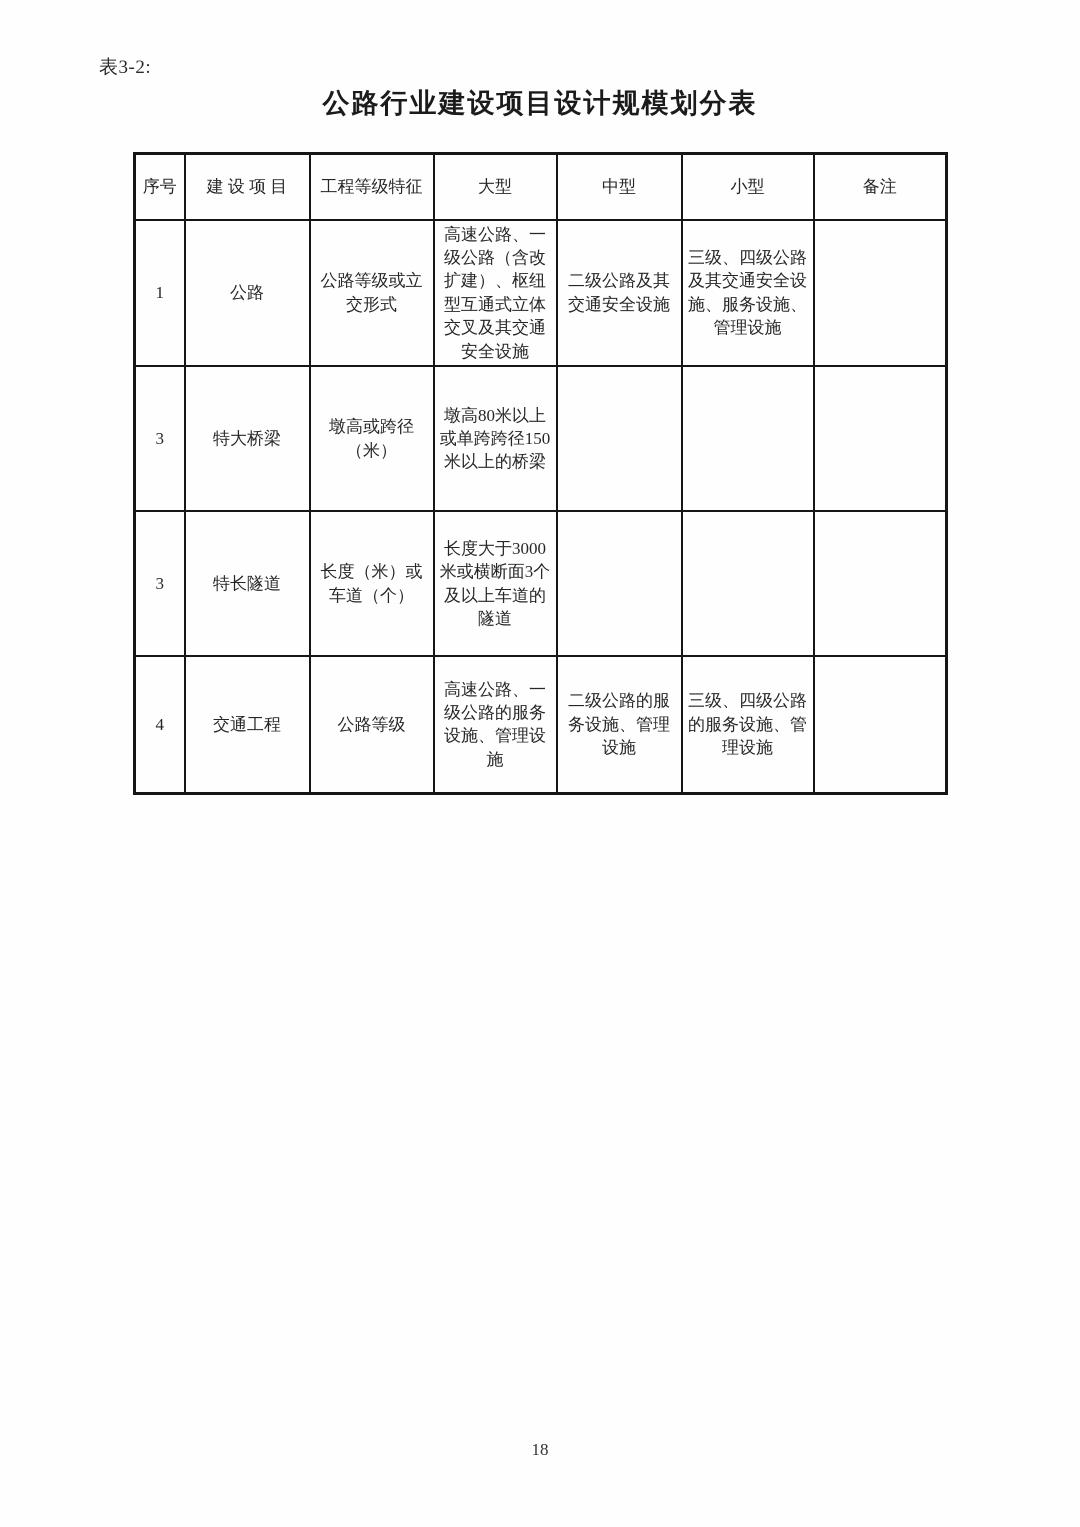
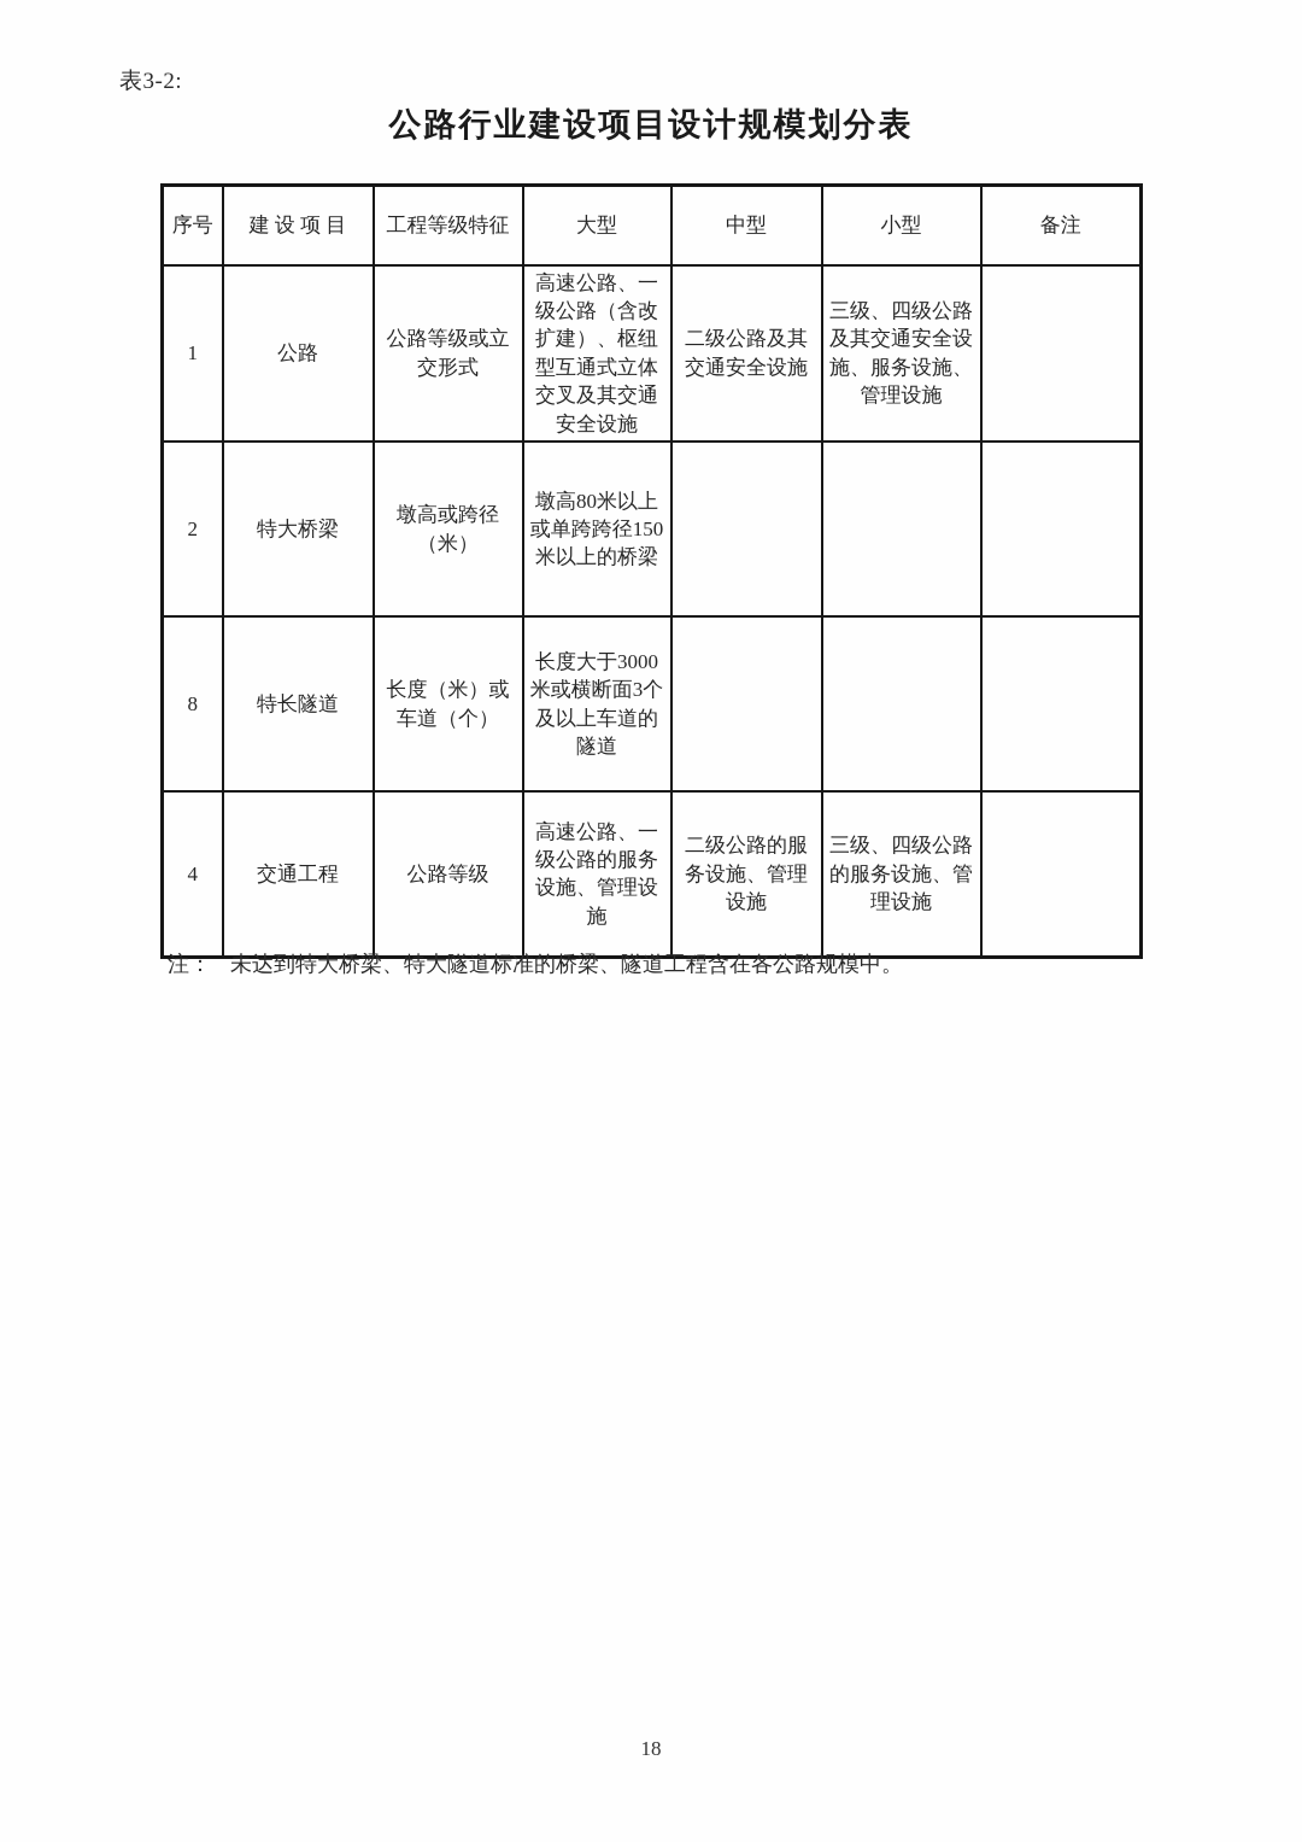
  表3-2:
  公路行业建设项目设计规模划分表
  序号	建 设 项 目	工程等级特征	大型	中型	小型	备注
  1	公路	公路等级或立交形式	高速公路、一级公路（含改扩建）、枢纽型互通式立体交叉及其交通安全设施	二级公路及其交通安全设施	三级、四级公路及其交通安全设施、服务设施、管理设施
- 3	特大桥梁	墩高或跨径（米）	墩高80米以上或单跨跨径150米以上的桥梁
+ 2	特大桥梁	墩高或跨径（米）	墩高80米以上或单跨跨径150米以上的桥梁
- 3	特长隧道	长度（米）或车道（个）	长度大于3000米或横断面3个及以上车道的隧道
+ 8	特长隧道	长度（米）或车道（个）	长度大于3000米或横断面3个及以上车道的隧道
  4	交通工程	公路等级	高速公路、一级公路的服务设施、管理设施	二级公路的服务设施、管理设施	三级、四级公路的服务设施、管理设施
+ 注： 未达到特大桥梁、特大隧道标准的桥梁、隧道工程含在各公路规模中。
  18
